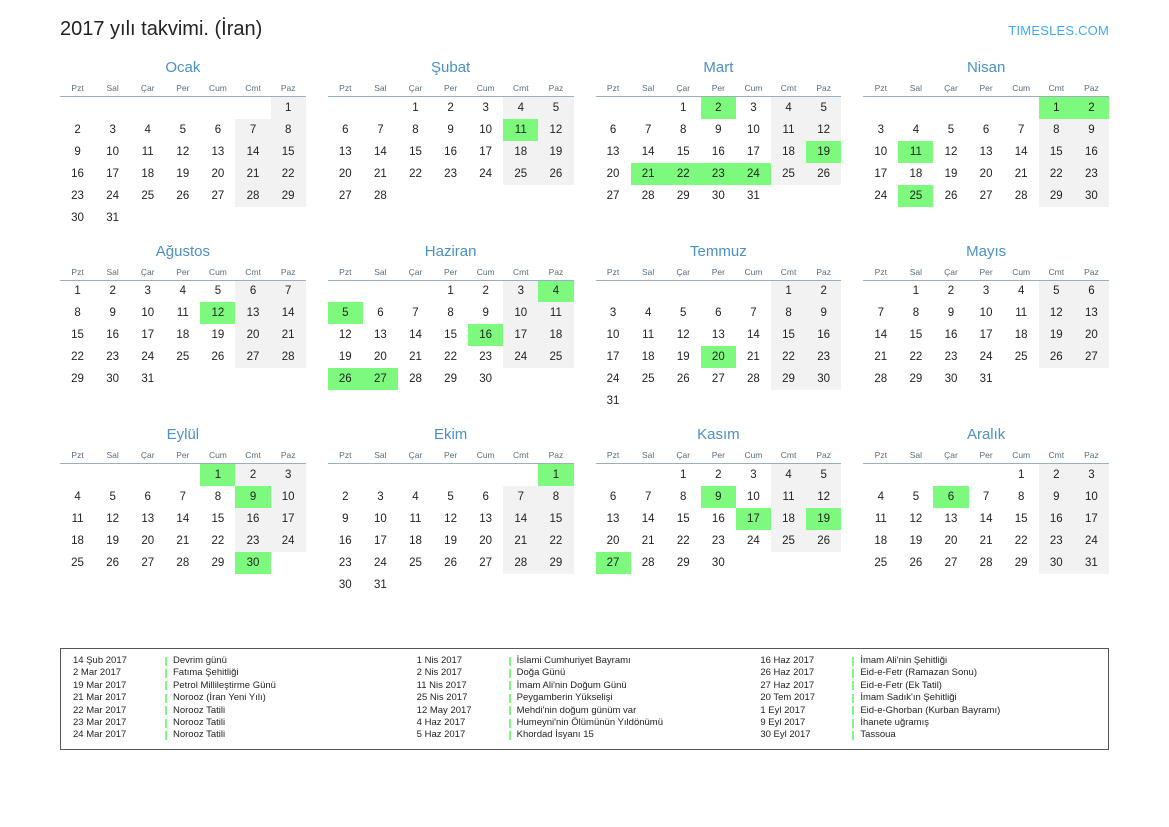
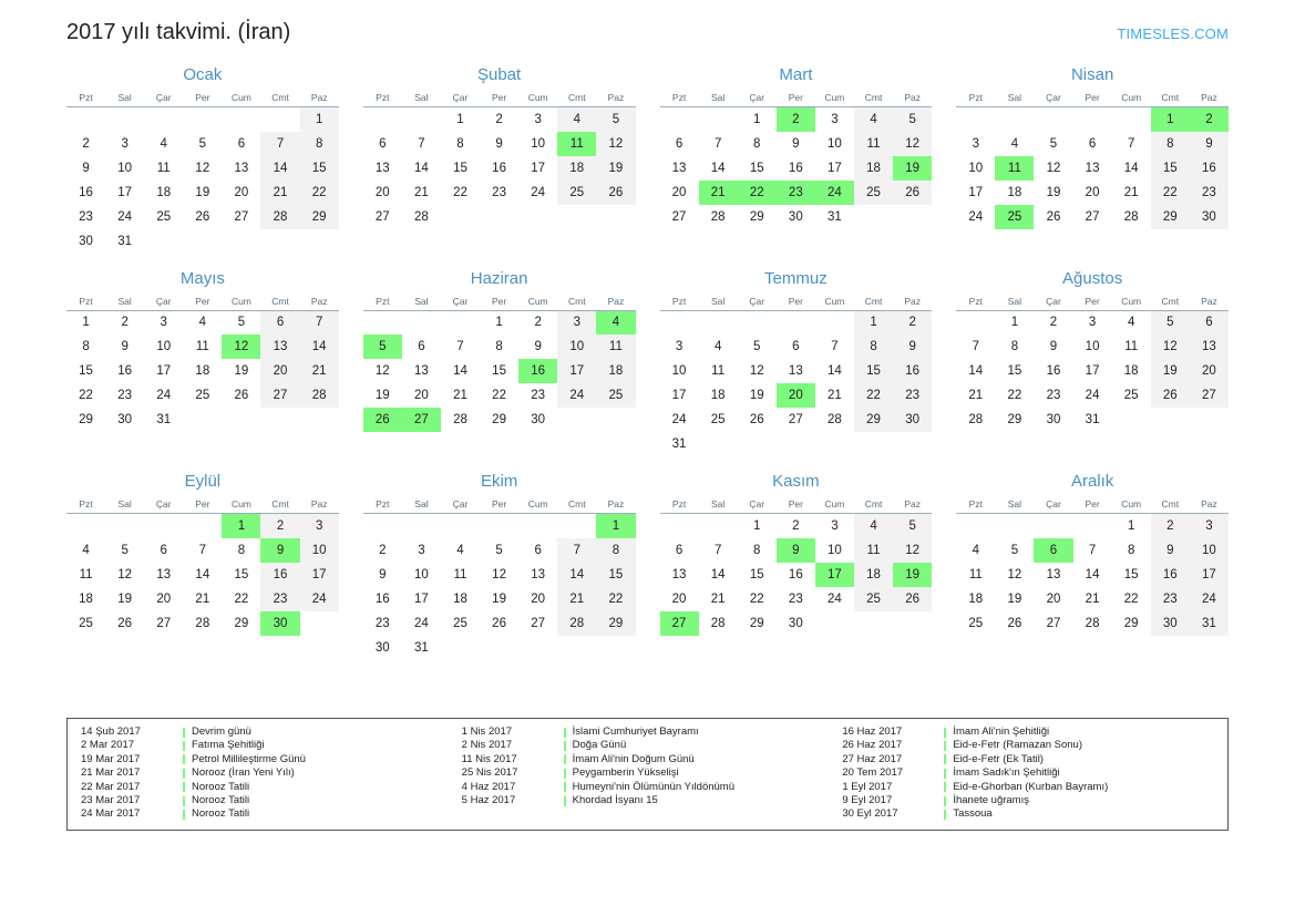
  2017 yılı takvimi. (İran)
  TIMESLES.COM
  Ocak
  Pzt	Sal	Çar	Per	Cum	Cmt	Paz
  						1
  2	3	4	5	6	7	8
  9	10	11	12	13	14	15
  16	17	18	19	20	21	22
  23	24	25	26	27	28	29
  30	31
  Şubat
  Pzt	Sal	Çar	Per	Cum	Cmt	Paz
  		1	2	3	4	5
  6	7	8	9	10	11	12
  13	14	15	16	17	18	19
  20	21	22	23	24	25	26
  27	28
  Mart
  Pzt	Sal	Çar	Per	Cum	Cmt	Paz
  		1	2	3	4	5
  6	7	8	9	10	11	12
  13	14	15	16	17	18	19
  20	21	22	23	24	25	26
  27	28	29	30	31
  Nisan
  Pzt	Sal	Çar	Per	Cum	Cmt	Paz
  					1	2
  3	4	5	6	7	8	9
  10	11	12	13	14	15	16
  17	18	19	20	21	22	23
  24	25	26	27	28	29	30
- Ağustos
+ Mayıs
  Pzt	Sal	Çar	Per	Cum	Cmt	Paz
  1	2	3	4	5	6	7
  8	9	10	11	12	13	14
  15	16	17	18	19	20	21
  22	23	24	25	26	27	28
  29	30	31
  Haziran
  Pzt	Sal	Çar	Per	Cum	Cmt	Paz
  			1	2	3	4
  5	6	7	8	9	10	11
  12	13	14	15	16	17	18
  19	20	21	22	23	24	25
  26	27	28	29	30
  Temmuz
  Pzt	Sal	Çar	Per	Cum	Cmt	Paz
  					1	2
  3	4	5	6	7	8	9
  10	11	12	13	14	15	16
  17	18	19	20	21	22	23
  24	25	26	27	28	29	30
  31
- Mayıs
+ Ağustos
  Pzt	Sal	Çar	Per	Cum	Cmt	Paz
  	1	2	3	4	5	6
  7	8	9	10	11	12	13
  14	15	16	17	18	19	20
  21	22	23	24	25	26	27
  28	29	30	31
  Eylül
  Pzt	Sal	Çar	Per	Cum	Cmt	Paz
  				1	2	3
  4	5	6	7	8	9	10
  11	12	13	14	15	16	17
  18	19	20	21	22	23	24
  25	26	27	28	29	30
  Ekim
  Pzt	Sal	Çar	Per	Cum	Cmt	Paz
  						1
  2	3	4	5	6	7	8
  9	10	11	12	13	14	15
  16	17	18	19	20	21	22
  23	24	25	26	27	28	29
  30	31
  Kasım
  Pzt	Sal	Çar	Per	Cum	Cmt	Paz
  		1	2	3	4	5
  6	7	8	9	10	11	12
  13	14	15	16	17	18	19
  20	21	22	23	24	25	26
  27	28	29	30
  Aralık
  Pzt	Sal	Çar	Per	Cum	Cmt	Paz
  				1	2	3
  4	5	6	7	8	9	10
  11	12	13	14	15	16	17
  18	19	20	21	22	23	24
  25	26	27	28	29	30	31
  14 Şub 2017
  Devrim günü
  2 Mar 2017
  Fatıma Şehitliği
  19 Mar 2017
  Petrol Millileştirme Günü
  21 Mar 2017
  Norooz (İran Yeni Yılı)
  22 Mar 2017
  Norooz Tatili
  23 Mar 2017
  Norooz Tatili
  24 Mar 2017
  Norooz Tatili
  1 Nis 2017
  İslami Cumhuriyet Bayramı
  2 Nis 2017
  Doğa Günü
  11 Nis 2017
  İmam Ali'nin Doğum Günü
  25 Nis 2017
  Peygamberin Yükselişi
- 12 May 2017
- Mehdi'nin doğum günüm var
  4 Haz 2017
  Humeyni'nin Ölümünün Yıldönümü
  5 Haz 2017
  Khordad İsyanı 15
  16 Haz 2017
  İmam Ali'nin Şehitliği
  26 Haz 2017
  Eid-e-Fetr (Ramazan Sonu)
  27 Haz 2017
  Eid-e-Fetr (Ek Tatil)
  20 Tem 2017
  İmam Sadık'ın Şehitliği
  1 Eyl 2017
  Eid-e-Ghorban (Kurban Bayramı)
  9 Eyl 2017
  İhanete uğramış
  30 Eyl 2017
  Tassoua
